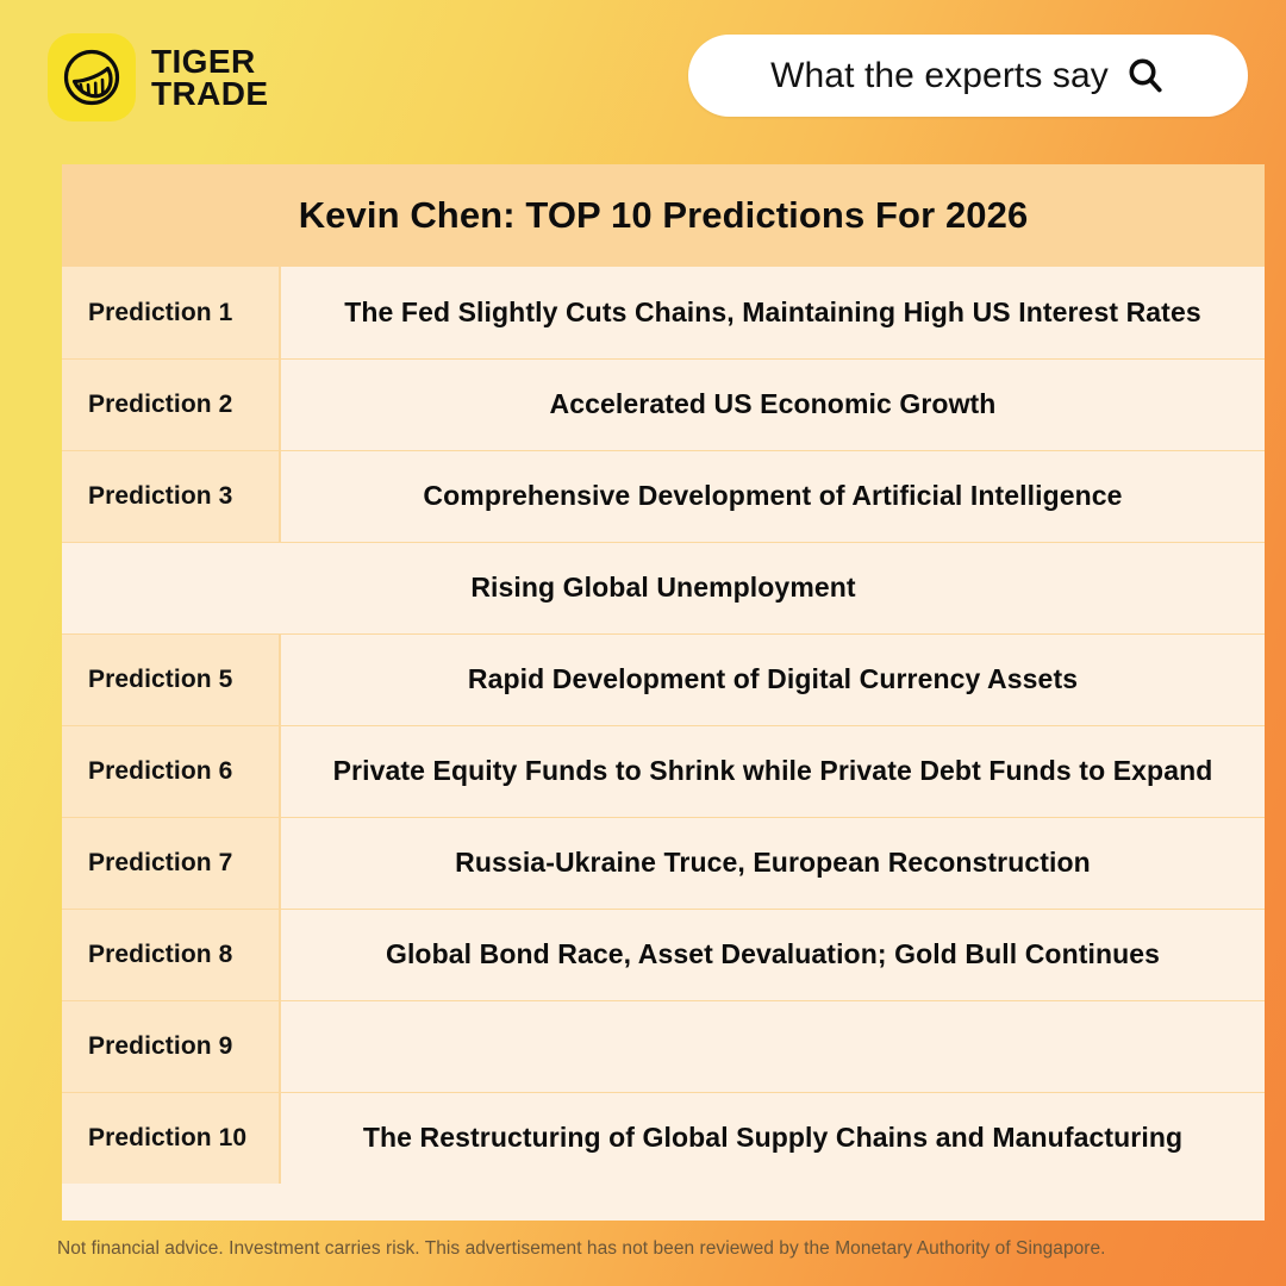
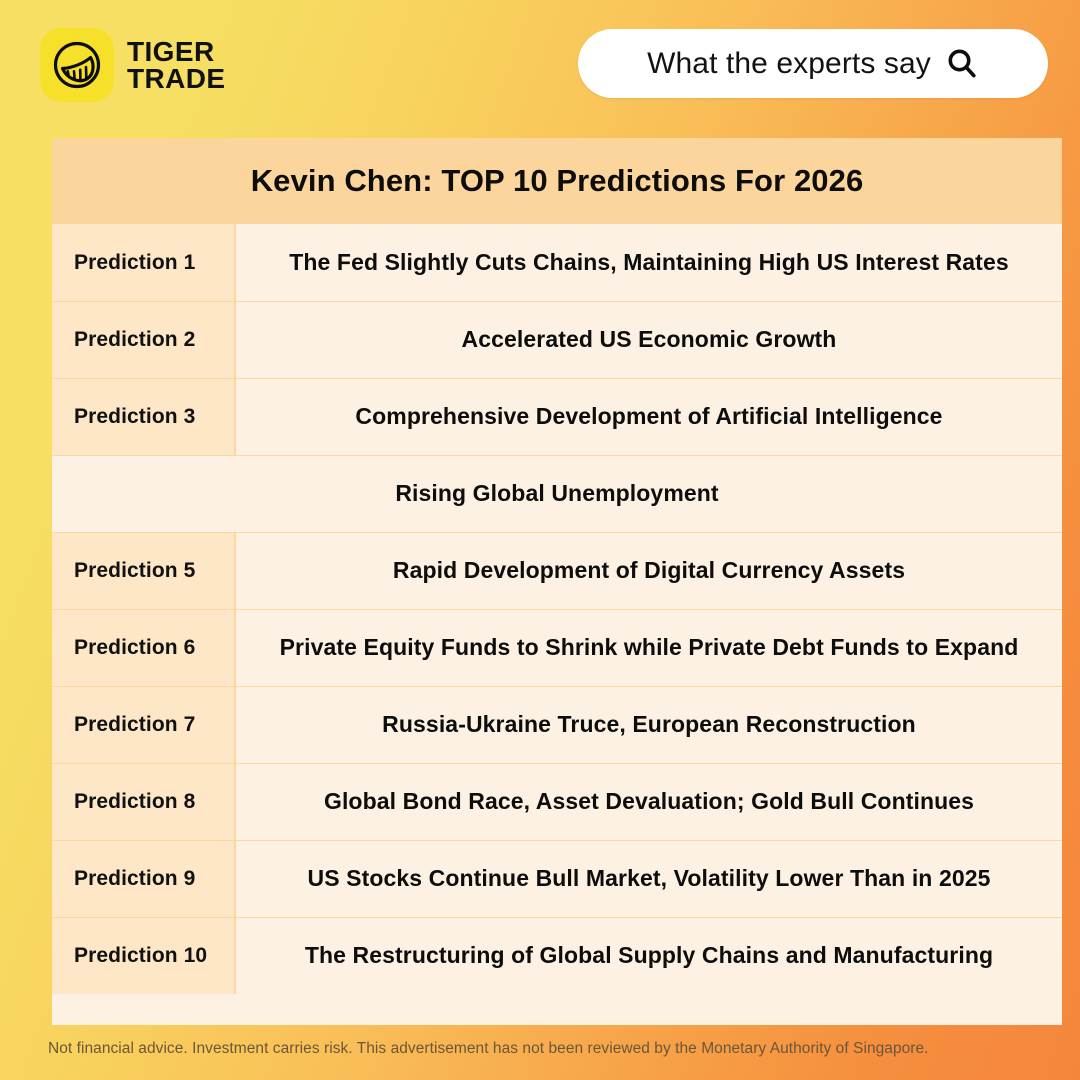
  TIGER
  TRADE
  What the experts say
  Kevin Chen: TOP 10 Predictions For 2026
  Prediction 1
  The Fed Slightly Cuts Chains, Maintaining High US Interest Rates
  Prediction 2
  Accelerated US Economic Growth
  Prediction 3
  Comprehensive Development of Artificial Intelligence
  Rising Global Unemployment
  Prediction 5
  Rapid Development of Digital Currency Assets
  Prediction 6
  Private Equity Funds to Shrink while Private Debt Funds to Expand
  Prediction 7
  Russia-Ukraine Truce, European Reconstruction
  Prediction 8
  Global Bond Race, Asset Devaluation; Gold Bull Continues
  Prediction 9
+ US Stocks Continue Bull Market, Volatility Lower Than in 2025
  Prediction 10
  The Restructuring of Global Supply Chains and Manufacturing
  Not financial advice. Investment carries risk. This advertisement has not been reviewed by the Monetary Authority of Singapore.
